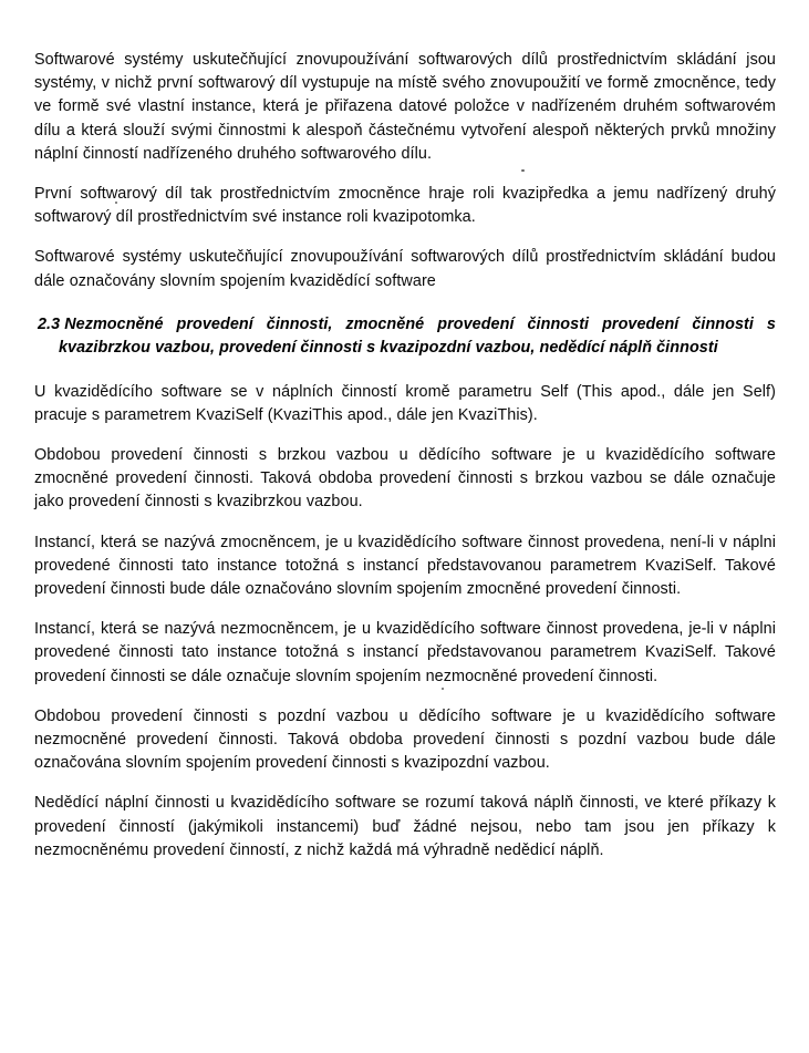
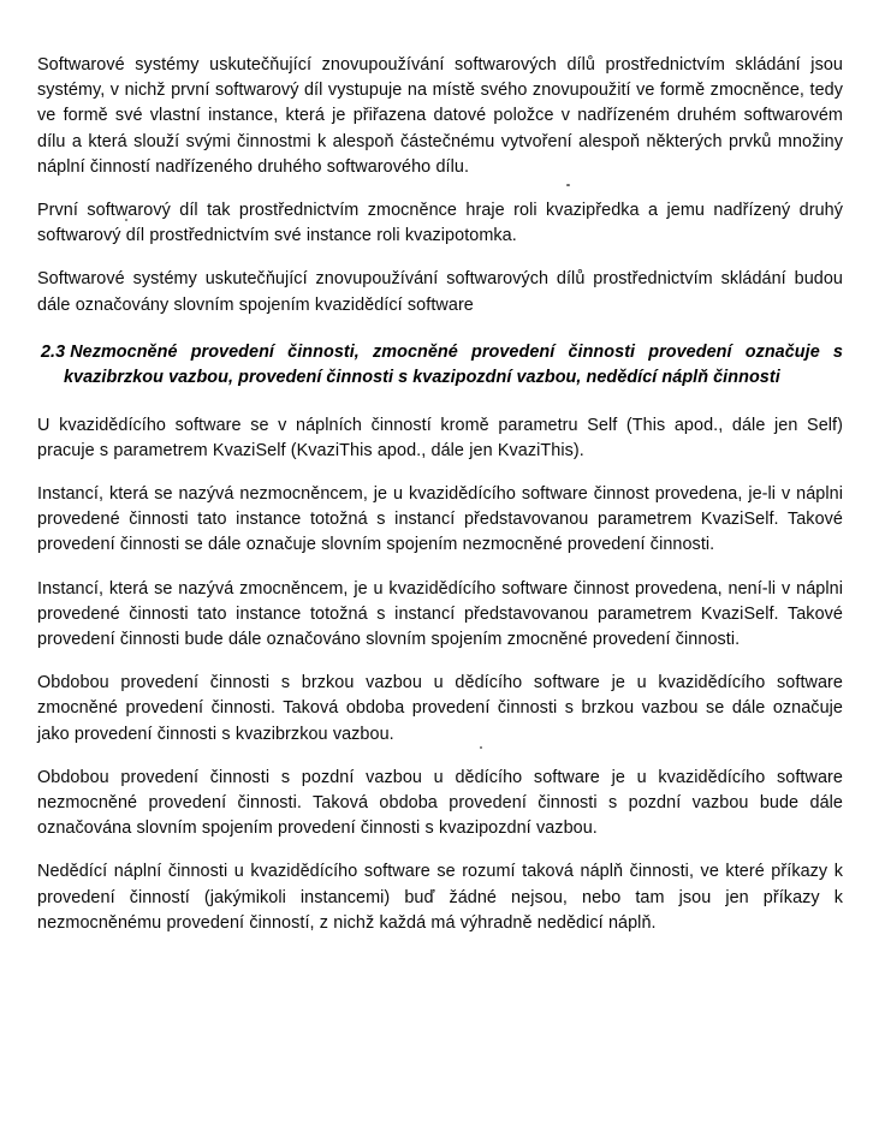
  Softwarové systémy uskutečňující znovupoužívání softwarových dílů prostřednictvím skládání jsou systémy, v nichž první softwarový díl vystupuje na místě svého znovupoužití ve formě zmocněnce, tedy ve formě své vlastní instance, která je přiřazena datové položce v nadřízeném druhém softwarovém dílu a která slouží svými činnostmi k alespoň částečnému vytvoření alespoň některých prvků množiny náplní činností nadřízeného druhého softwarového dílu.
  První softwarový díl tak prostřednictvím zmocněnce hraje roli kvazipředka a jemu nadřízený druhý softwarový díl prostřednictvím své instance roli kvazipotomka.
  Softwarové systémy uskutečňující znovupoužívání softwarových dílů prostřednictvím skládání budou dále označovány slovním spojením kvazidědící software
- 2.3 Nezmocněné provedení činnosti, zmocněné provedení činnosti provedení činnosti s kvazibrzkou vazbou, provedení činnosti s kvazipozdní vazbou, nedědící náplň činnosti
+ 2.3 Nezmocněné provedení činnosti, zmocněné provedení činnosti provedení označuje s kvazibrzkou vazbou, provedení činnosti s kvazipozdní vazbou, nedědící náplň činnosti
  U kvazidědícího software se v náplních činností kromě parametru Self (This apod., dále jen Self) pracuje s parametrem KvaziSelf (KvaziThis apod., dále jen KvaziThis).
- Obdobou provedení činnosti s brzkou vazbou u dědícího software je u kvazidědícího software zmocněné provedení činnosti. Taková obdoba provedení činnosti s brzkou vazbou se dále označuje jako provedení činnosti s kvazibrzkou vazbou.
+ Instancí, která se nazývá nezmocněncem, je u kvazidědícího software činnost provedena, je-li v náplni provedené činnosti tato instance totožná s instancí představovanou parametrem KvaziSelf. Takové provedení činnosti se dále označuje slovním spojením nezmocněné provedení činnosti.
  Instancí, která se nazývá zmocněncem, je u kvazidědícího software činnost provedena, není-li v náplni provedené činnosti tato instance totožná s instancí představovanou parametrem KvaziSelf. Takové provedení činnosti bude dále označováno slovním spojením zmocněné provedení činnosti.
- Instancí, která se nazývá nezmocněncem, je u kvazidědícího software činnost provedena, je-li v náplni provedené činnosti tato instance totožná s instancí představovanou parametrem KvaziSelf. Takové provedení činnosti se dále označuje slovním spojením nezmocněné provedení činnosti.
+ Obdobou provedení činnosti s brzkou vazbou u dědícího software je u kvazidědícího software zmocněné provedení činnosti. Taková obdoba provedení činnosti s brzkou vazbou se dále označuje jako provedení činnosti s kvazibrzkou vazbou.
  Obdobou provedení činnosti s pozdní vazbou u dědícího software je u kvazidědícího software nezmocněné provedení činnosti. Taková obdoba provedení činnosti s pozdní vazbou bude dále označována slovním spojením provedení činnosti s kvazipozdní vazbou.
  Nedědící náplní činnosti u kvazidědícího software se rozumí taková náplň činnosti, ve které příkazy k provedení činností (jakýmikoli instancemi) buď žádné nejsou, nebo tam jsou jen příkazy k nezmocněnému provedení činností, z nichž každá má výhradně nedědicí náplň.
